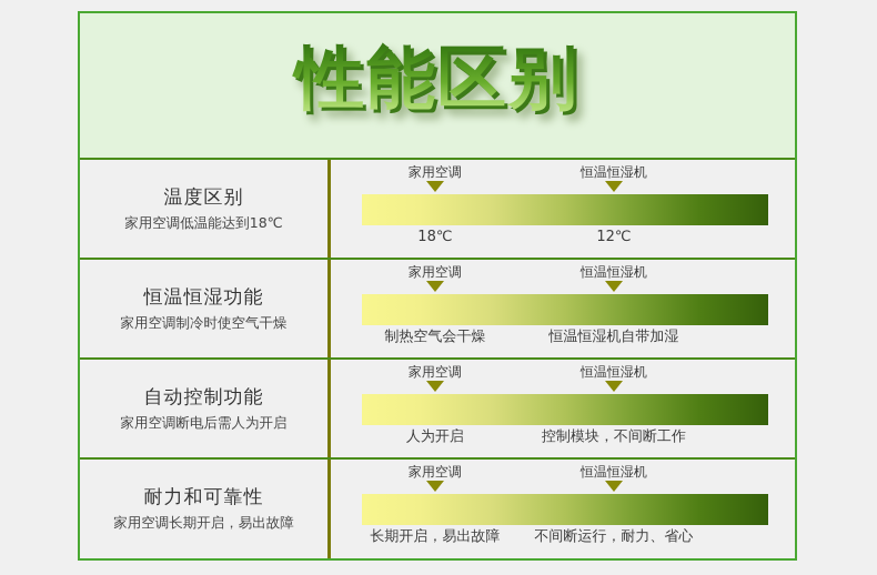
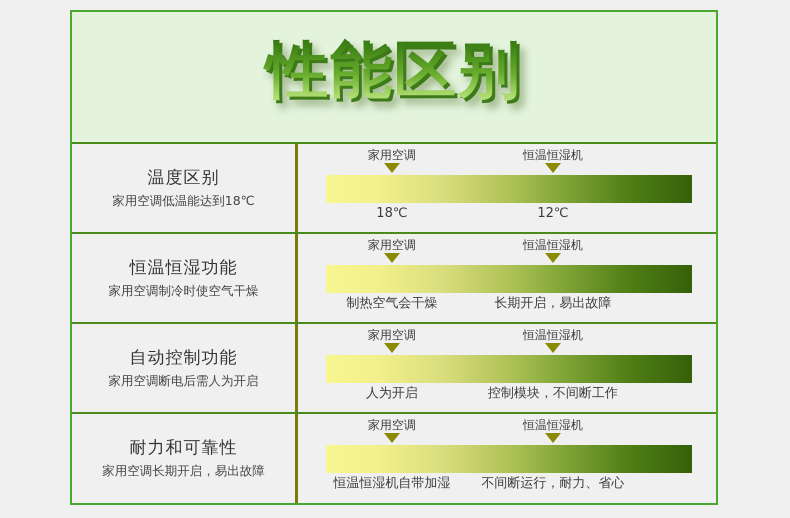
  性能区别
  温度区别
  家用空调低温能达到18℃
  家用空调
  18℃
  恒温恒湿机
  12℃
  恒温恒湿功能
  家用空调制冷时使空气干燥
  家用空调
  制热空气会干燥
  恒温恒湿机
- 恒温恒湿机自带加湿
+ 长期开启，易出故障
  自动控制功能
  家用空调断电后需人为开启
  家用空调
  人为开启
  恒温恒湿机
  控制模块，不间断工作
  耐力和可靠性
  家用空调长期开启，易出故障
  家用空调
- 长期开启，易出故障
+ 恒温恒湿机自带加湿
  恒温恒湿机
  不间断运行，耐力、省心
